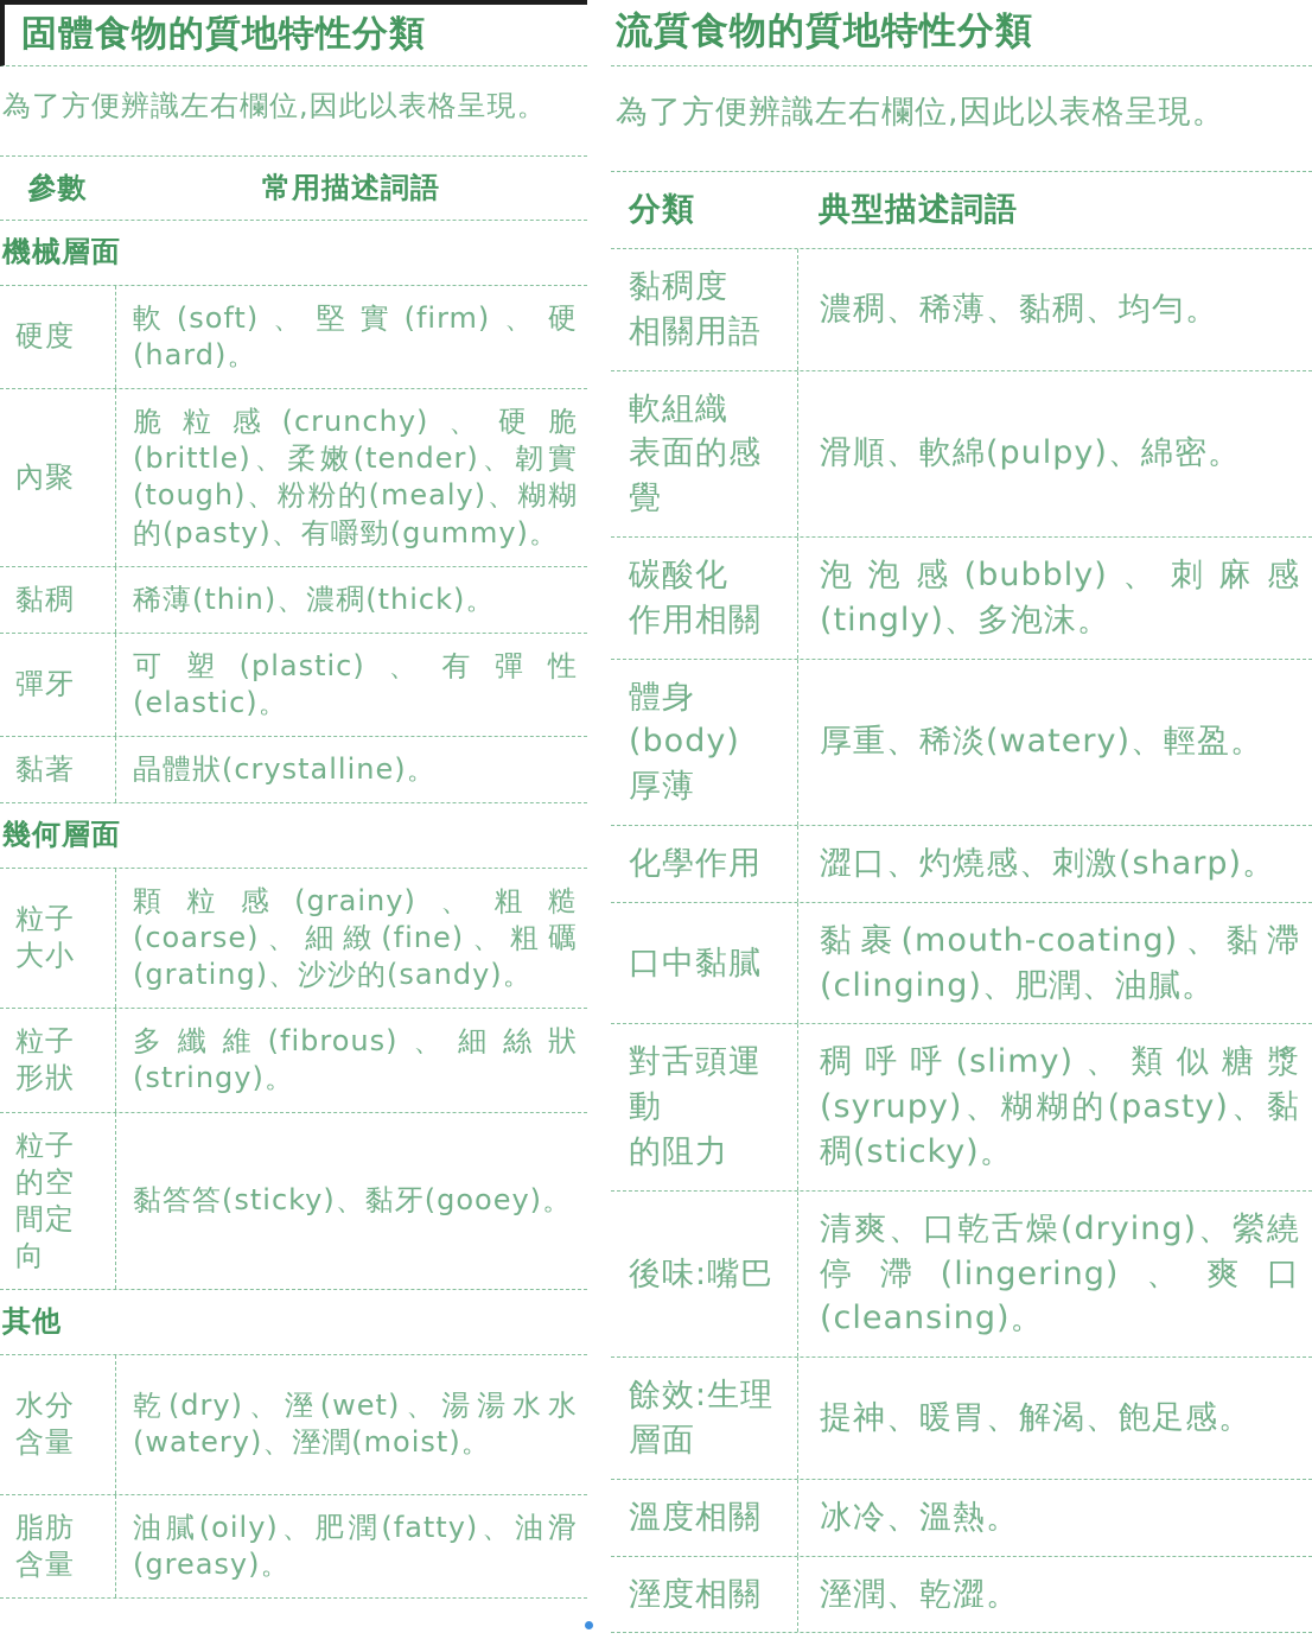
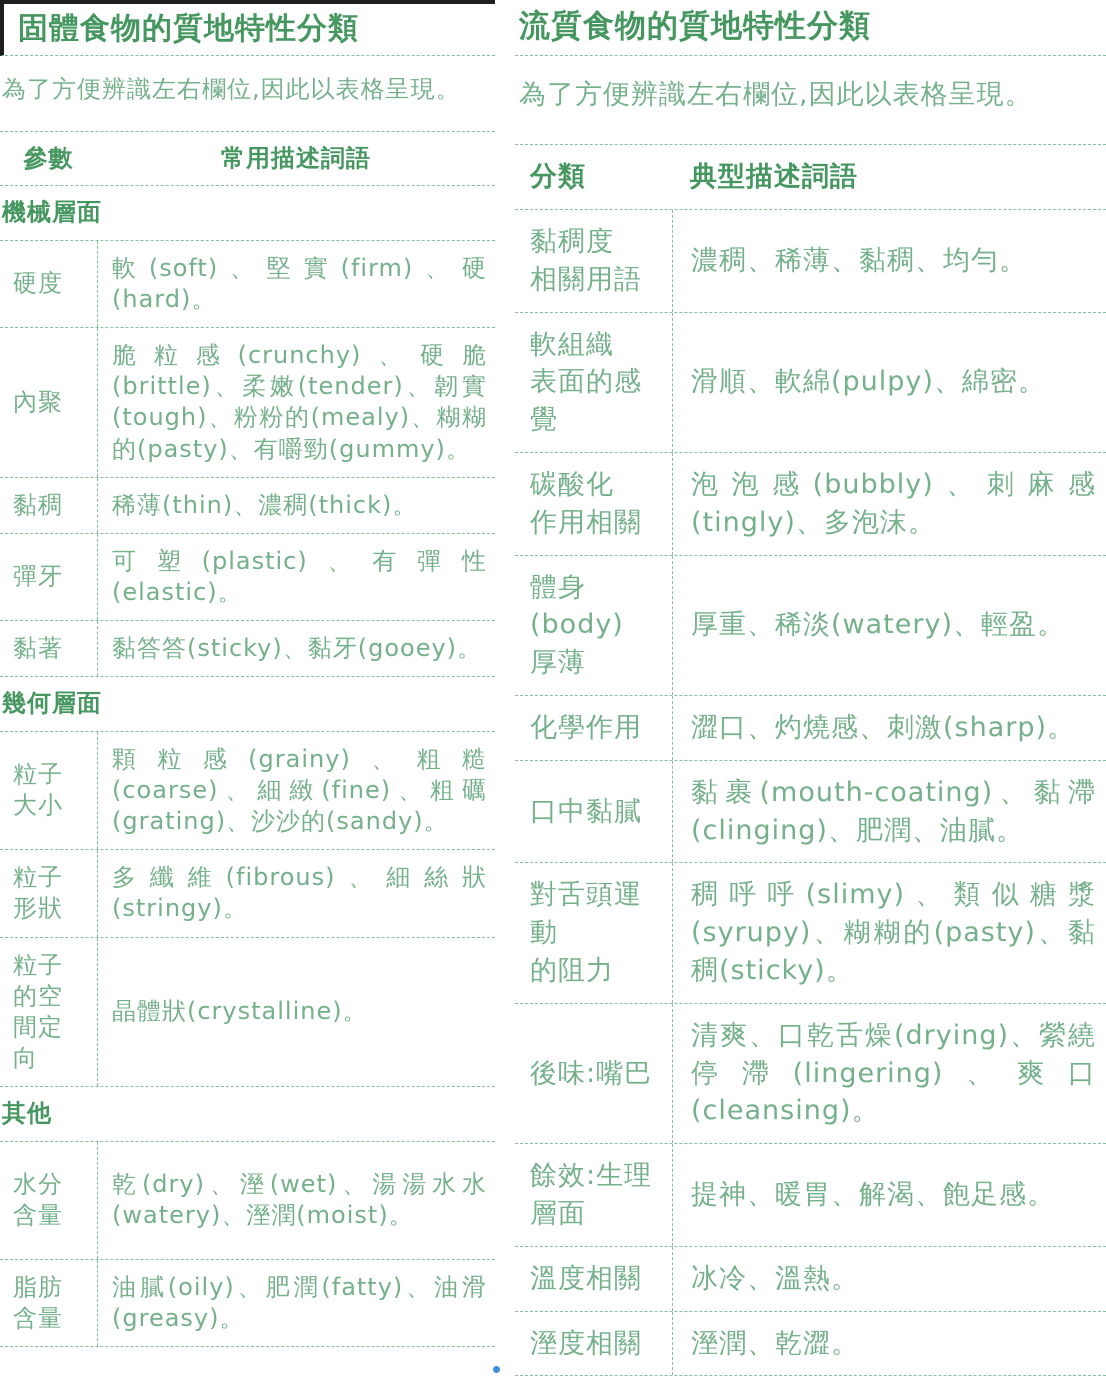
  固體食物的質地特性分類
  為了方便辨識左右欄位,因此以表格呈現。
  參數
  常用描述詞語
  機械層面
  硬度
  軟(soft)、堅實(firm)、硬(hard)。
  內聚
  脆粒感(crunchy)、硬脆(brittle)、柔嫩(tender)、韌實(tough)、粉粉的(mealy)、糊糊的(pasty)、有嚼勁(gummy)。
  黏稠
  稀薄(thin)、濃稠(thick)。
  彈牙
  可塑(plastic)、有彈性(elastic)。
  黏著
- 晶體狀(crystalline)。
+ 黏答答(sticky)、黏牙(gooey)。
  幾何層面
  粒子
  大小
  顆粒感(grainy)、粗糙(coarse)、細緻(fine)、粗礪(grating)、沙沙的(sandy)。
  粒子
  形狀
  多纖維(fibrous)、細絲狀(stringy)。
  粒子
  的空
  間定
  向
- 黏答答(sticky)、黏牙(gooey)。
+ 晶體狀(crystalline)。
  其他
  水分
  含量
  乾(dry)、溼(wet)、湯湯水水(watery)、溼潤(moist)。
  脂肪
  含量
  油膩(oily)、肥潤(fatty)、油滑(greasy)。
  流質食物的質地特性分類
  為了方便辨識左右欄位,因此以表格呈現。
  分類
  典型描述詞語
  黏稠度
  相關用語
  濃稠、稀薄、黏稠、均勻。
  軟組織
  表面的感覺
  滑順、軟綿(pulpy)、綿密。
  碳酸化
  作用相關
  泡泡感(bubbly)、刺麻感(tingly)、多泡沫。
  體身
  (body)
  厚薄
  厚重、稀淡(watery)、輕盈。
  化學作用
  澀口、灼燒感、刺激(sharp)。
  口中黏膩
  黏裹(mouth-coating)、黏滯(clinging)、肥潤、油膩。
  對舌頭運動
  的阻力
  稠呼呼(slimy)、類似糖漿(syrupy)、糊糊的(pasty)、黏稠(sticky)。
  後味:嘴巴
  清爽、口乾舌燥(drying)、縈繞停滯(lingering)、爽口(cleansing)。
  餘效:生理
  層面
  提神、暖胃、解渴、飽足感。
  溫度相關
  冰冷、溫熱。
  溼度相關
  溼潤、乾澀。
